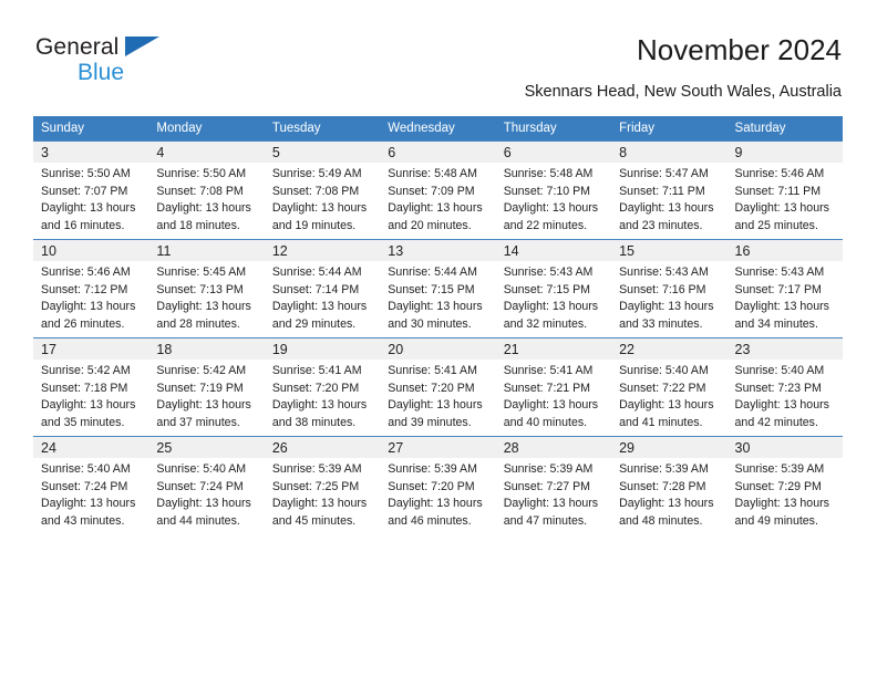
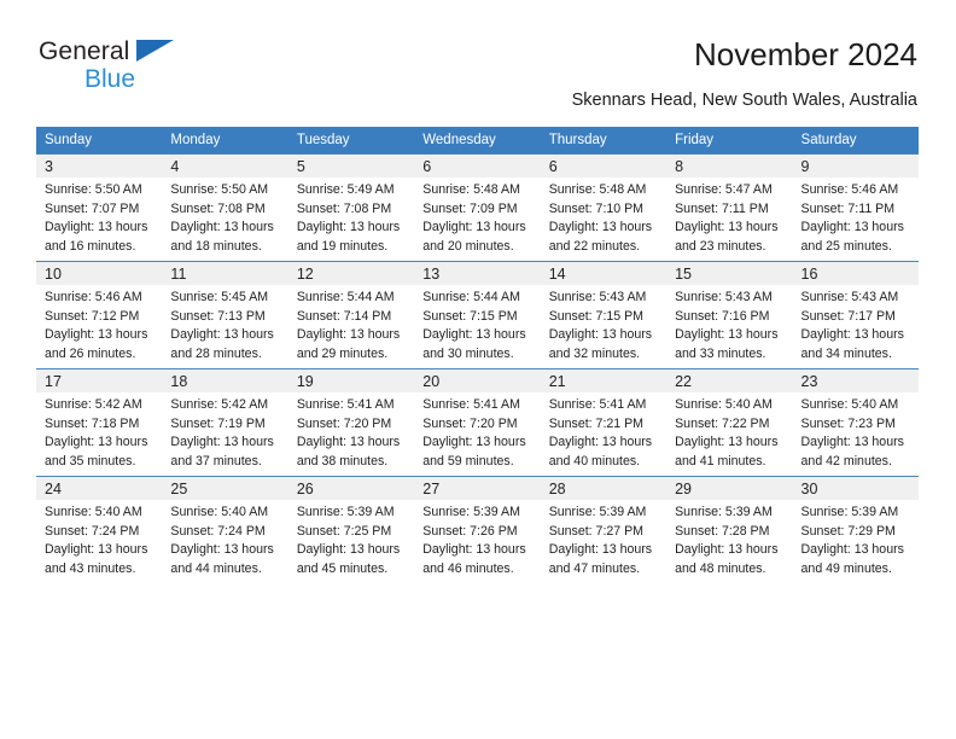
  General
  Blue
  November 2024
  Skennars Head, New South Wales, Australia
  Sunday	Monday	Tuesday	Wednesday	Thursday	Friday	Saturday
  3Sunrise: 5:50 AMSunset: 7:07 PMDaylight: 13 hoursand 16 minutes.	4Sunrise: 5:50 AMSunset: 7:08 PMDaylight: 13 hoursand 18 minutes.	5Sunrise: 5:49 AMSunset: 7:08 PMDaylight: 13 hoursand 19 minutes.	6Sunrise: 5:48 AMSunset: 7:09 PMDaylight: 13 hoursand 20 minutes.	6Sunrise: 5:48 AMSunset: 7:10 PMDaylight: 13 hoursand 22 minutes.	8Sunrise: 5:47 AMSunset: 7:11 PMDaylight: 13 hoursand 23 minutes.	9Sunrise: 5:46 AMSunset: 7:11 PMDaylight: 13 hoursand 25 minutes.
  10Sunrise: 5:46 AMSunset: 7:12 PMDaylight: 13 hoursand 26 minutes.	11Sunrise: 5:45 AMSunset: 7:13 PMDaylight: 13 hoursand 28 minutes.	12Sunrise: 5:44 AMSunset: 7:14 PMDaylight: 13 hoursand 29 minutes.	13Sunrise: 5:44 AMSunset: 7:15 PMDaylight: 13 hoursand 30 minutes.	14Sunrise: 5:43 AMSunset: 7:15 PMDaylight: 13 hoursand 32 minutes.	15Sunrise: 5:43 AMSunset: 7:16 PMDaylight: 13 hoursand 33 minutes.	16Sunrise: 5:43 AMSunset: 7:17 PMDaylight: 13 hoursand 34 minutes.
- 17Sunrise: 5:42 AMSunset: 7:18 PMDaylight: 13 hoursand 35 minutes.	18Sunrise: 5:42 AMSunset: 7:19 PMDaylight: 13 hoursand 37 minutes.	19Sunrise: 5:41 AMSunset: 7:20 PMDaylight: 13 hoursand 38 minutes.	20Sunrise: 5:41 AMSunset: 7:20 PMDaylight: 13 hoursand 39 minutes.	21Sunrise: 5:41 AMSunset: 7:21 PMDaylight: 13 hoursand 40 minutes.	22Sunrise: 5:40 AMSunset: 7:22 PMDaylight: 13 hoursand 41 minutes.	23Sunrise: 5:40 AMSunset: 7:23 PMDaylight: 13 hoursand 42 minutes.
+ 17Sunrise: 5:42 AMSunset: 7:18 PMDaylight: 13 hoursand 35 minutes.	18Sunrise: 5:42 AMSunset: 7:19 PMDaylight: 13 hoursand 37 minutes.	19Sunrise: 5:41 AMSunset: 7:20 PMDaylight: 13 hoursand 38 minutes.	20Sunrise: 5:41 AMSunset: 7:20 PMDaylight: 13 hoursand 59 minutes.	21Sunrise: 5:41 AMSunset: 7:21 PMDaylight: 13 hoursand 40 minutes.	22Sunrise: 5:40 AMSunset: 7:22 PMDaylight: 13 hoursand 41 minutes.	23Sunrise: 5:40 AMSunset: 7:23 PMDaylight: 13 hoursand 42 minutes.
- 24Sunrise: 5:40 AMSunset: 7:24 PMDaylight: 13 hoursand 43 minutes.	25Sunrise: 5:40 AMSunset: 7:24 PMDaylight: 13 hoursand 44 minutes.	26Sunrise: 5:39 AMSunset: 7:25 PMDaylight: 13 hoursand 45 minutes.	27Sunrise: 5:39 AMSunset: 7:20 PMDaylight: 13 hoursand 46 minutes.	28Sunrise: 5:39 AMSunset: 7:27 PMDaylight: 13 hoursand 47 minutes.	29Sunrise: 5:39 AMSunset: 7:28 PMDaylight: 13 hoursand 48 minutes.	30Sunrise: 5:39 AMSunset: 7:29 PMDaylight: 13 hoursand 49 minutes.
+ 24Sunrise: 5:40 AMSunset: 7:24 PMDaylight: 13 hoursand 43 minutes.	25Sunrise: 5:40 AMSunset: 7:24 PMDaylight: 13 hoursand 44 minutes.	26Sunrise: 5:39 AMSunset: 7:25 PMDaylight: 13 hoursand 45 minutes.	27Sunrise: 5:39 AMSunset: 7:26 PMDaylight: 13 hoursand 46 minutes.	28Sunrise: 5:39 AMSunset: 7:27 PMDaylight: 13 hoursand 47 minutes.	29Sunrise: 5:39 AMSunset: 7:28 PMDaylight: 13 hoursand 48 minutes.	30Sunrise: 5:39 AMSunset: 7:29 PMDaylight: 13 hoursand 49 minutes.
